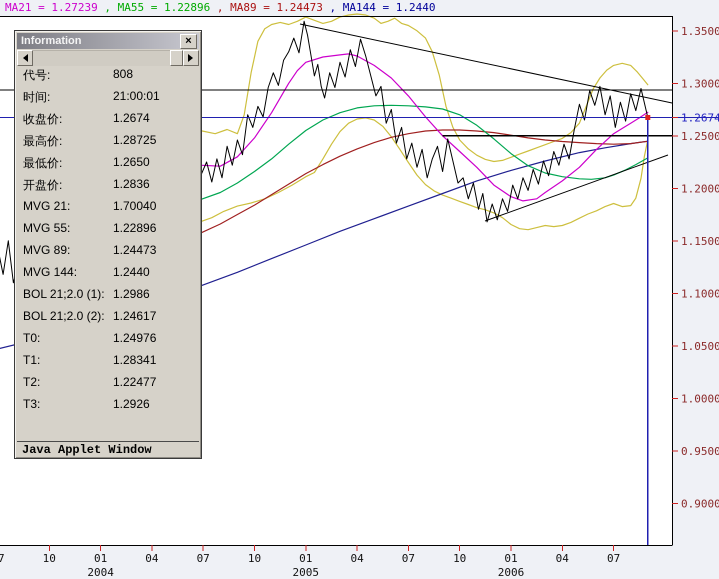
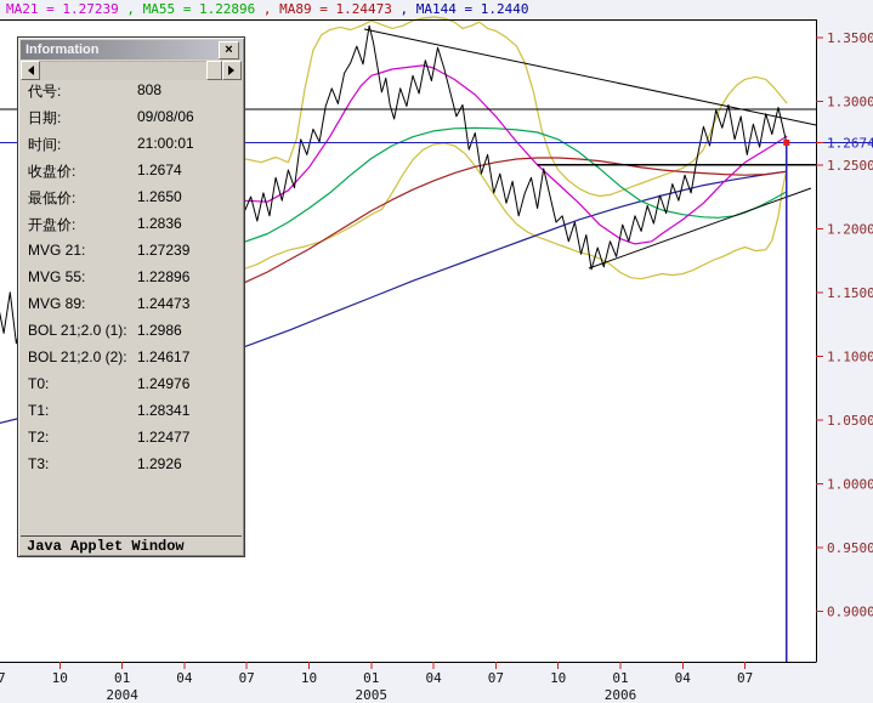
  MA21 = 1.27239 , MA55 = 1.22896 , MA89 = 1.24473 , MA144 = 1.2440
  1.3500
  1.3000
  1.2500
  1.2000
  1.1500
  1.1000
  1.0500
  1.0000
  0.9500
  0.9000
  1.2674
  10
  01
  04
  07
  10
  01
  04
  07
  10
  01
  04
  07
  2004
  2005
  2006
  Information
  ×
  代号:
  808
+ 日期:
+ 09/08/06
  时间:
  21:00:01
  收盘价:
  1.2674
- 最高价:
- 1.28725
  最低价:
  1.2650
  开盘价:
  1.2836
  MVG 21:
- 1.70040
+ 1.27239
  MVG 55:
  1.22896
  MVG 89:
  1.24473
- MVG 144:
- 1.2440
  BOL 21;2.0 (1):
  1.2986
  BOL 21;2.0 (2):
  1.24617
  T0:
  1.24976
  T1:
  1.28341
  T2:
  1.22477
  T3:
  1.2926
  Java Applet Window
